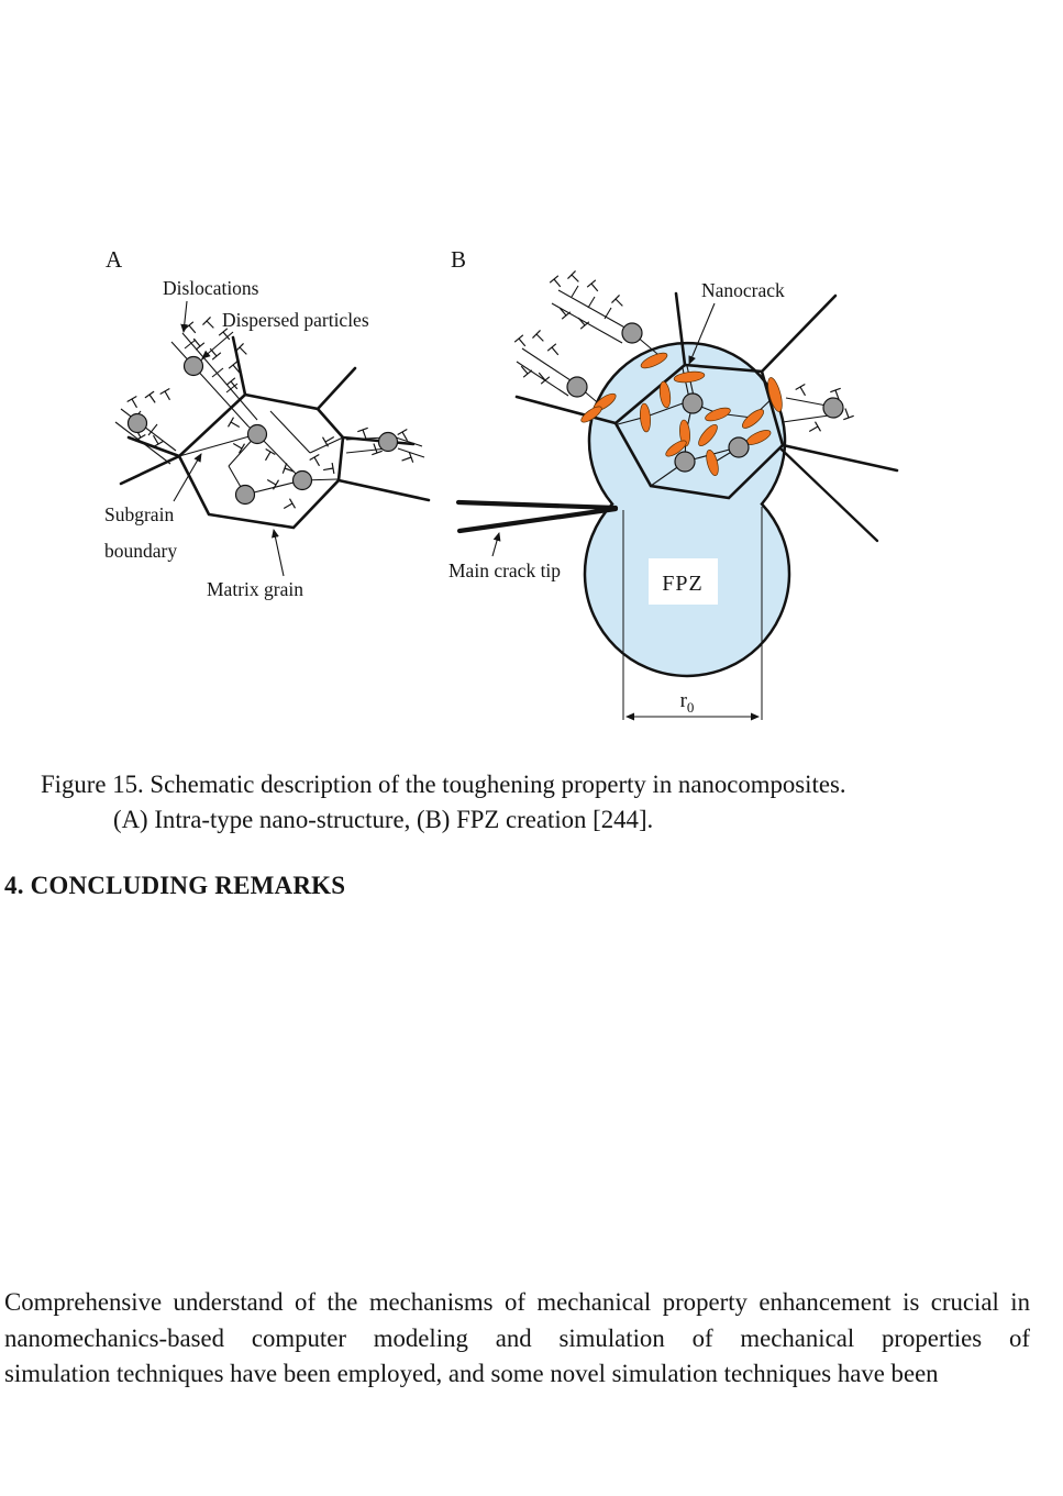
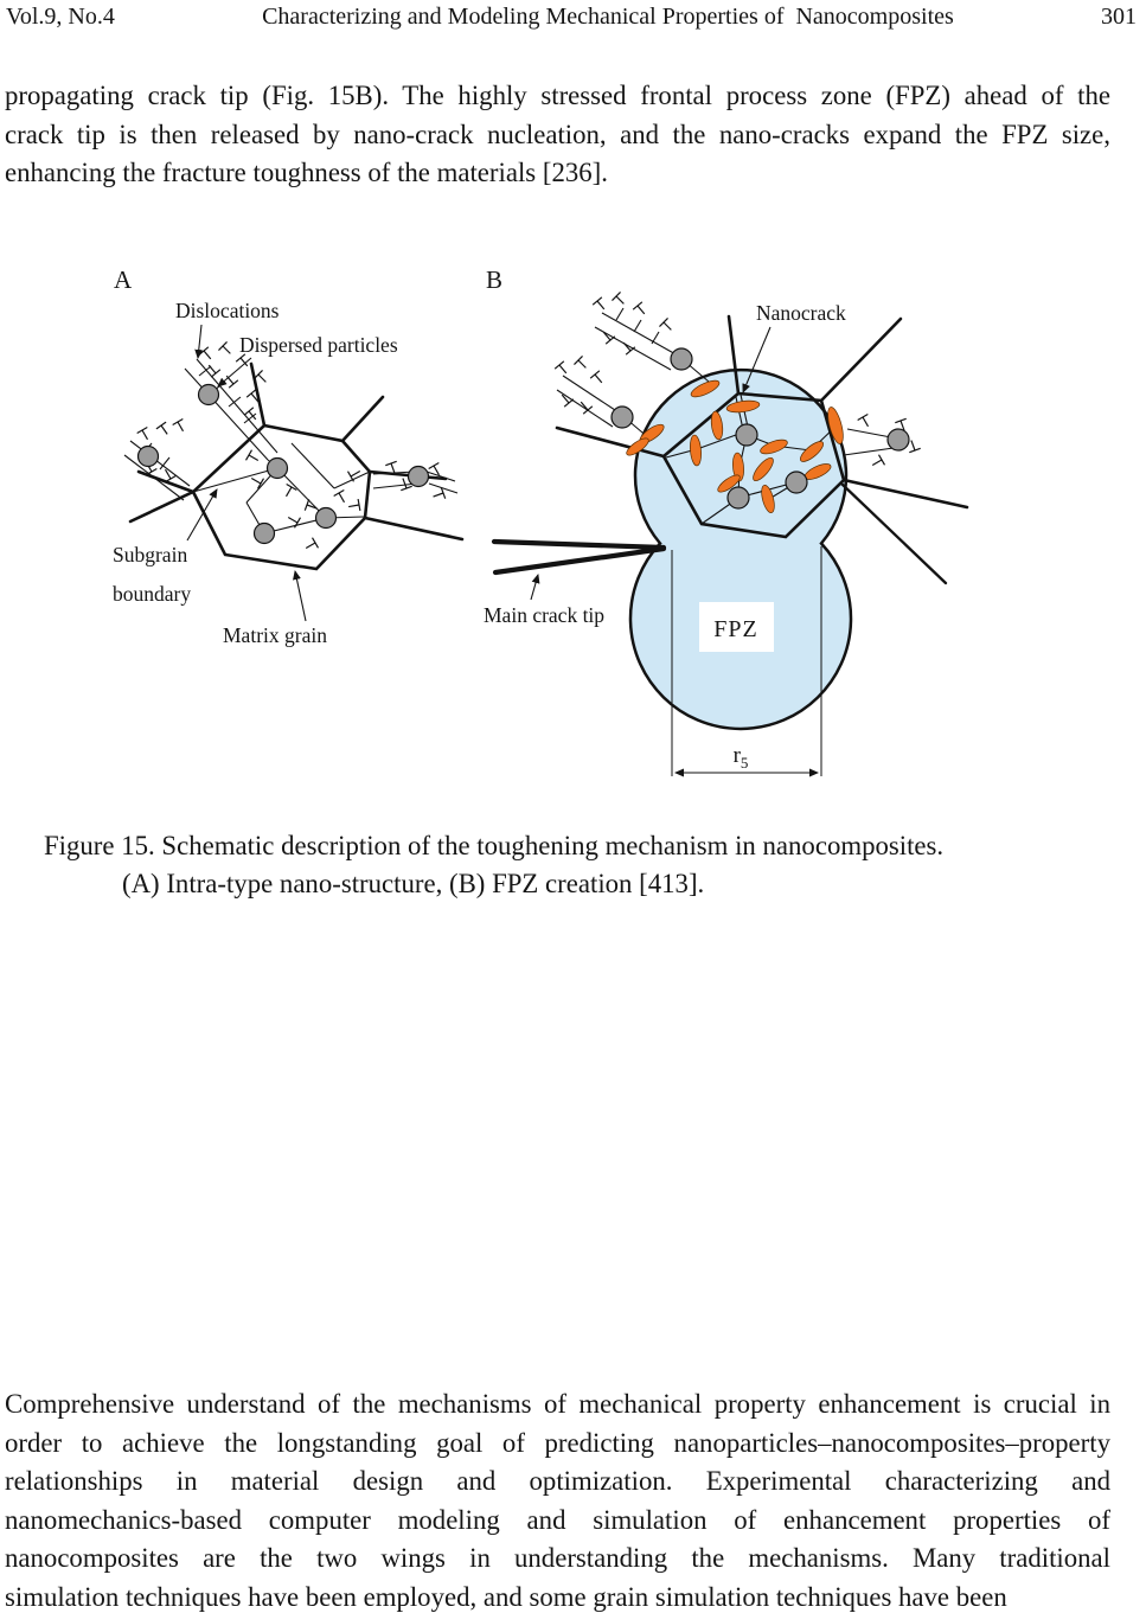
+ Vol.9, No.4
+ Characterizing and Modeling Mechanical Properties of Nanocomposites
+ 301
+ propagating crack tip (Fig. 15B). The highly stressed frontal process zone (FPZ) ahead of the
+ crack tip is then released by nano-crack nucleation, and the nano-cracks expand the FPZ size,
+ enhancing the fracture toughness of the materials [236].
  A
  Dislocations
  Dispersed particles
  Subgrain
  boundary
  Matrix grain
  B
- r0
+ r5
  FPZ
  Nanocrack
  Main crack tip
- Figure 15. Schematic description of the toughening property in nanocomposites.
+ Figure 15. Schematic description of the toughening mechanism in nanocomposites.
- (A) Intra-type nano-structure, (B) FPZ creation [244].
+ (A) Intra-type nano-structure, (B) FPZ creation [413].
- 4. CONCLUDING REMARKS
  Comprehensive understand of the mechanisms of mechanical property enhancement is crucial in
+ order to achieve the longstanding goal of predicting nanoparticles–nanocomposites–property
+ relationships in material design and optimization. Experimental characterizing and
- nanomechanics-based computer modeling and simulation of mechanical properties of
+ nanomechanics-based computer modeling and simulation of enhancement properties of
+ nanocomposites are the two wings in understanding the mechanisms. Many traditional
- simulation techniques have been employed, and some novel simulation techniques have been
+ simulation techniques have been employed, and some grain simulation techniques have been
